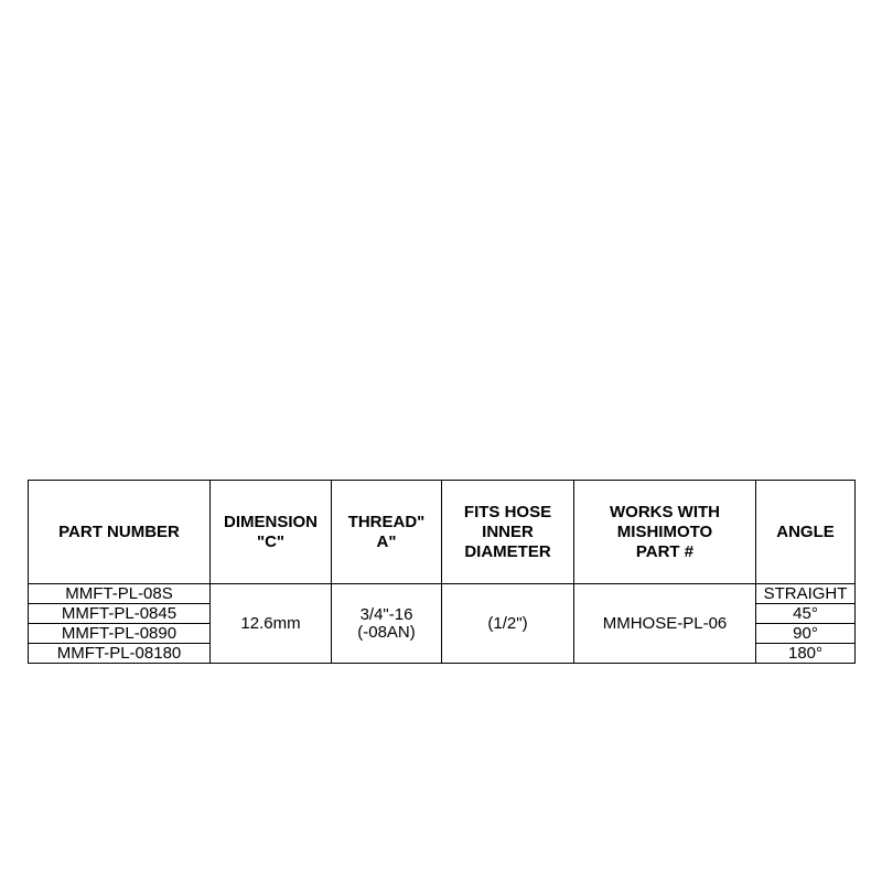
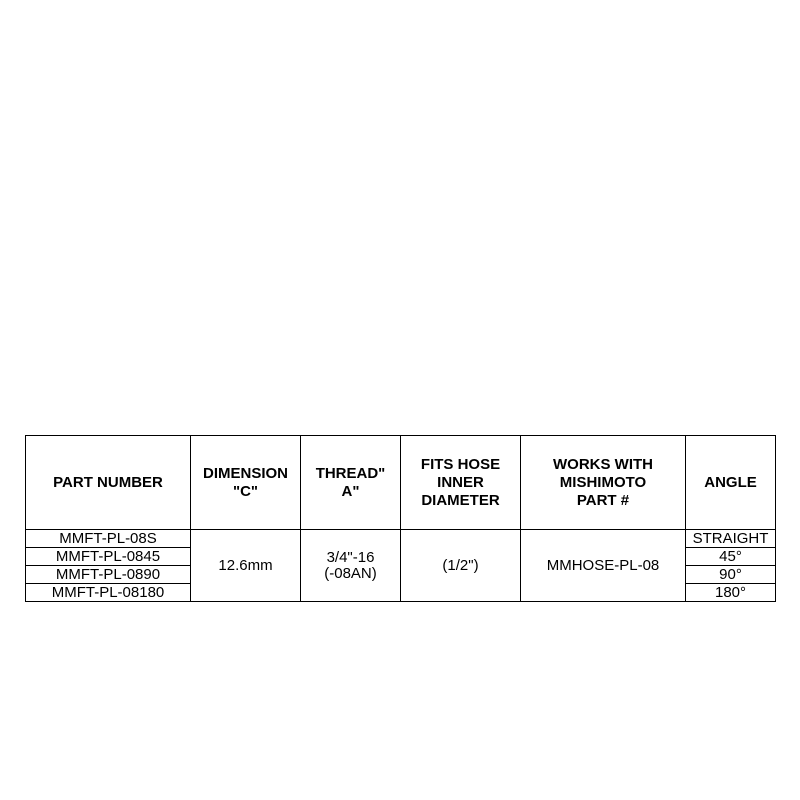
  PART NUMBER	DIMENSION "C"	THREAD" A"	FITS HOSE INNER DIAMETER	WORKS WITH MISHIMOTO PART #	ANGLE
- MMFT-PL-08S	12.6mm	3/4"-16 (-08AN)	(1/2")	MMHOSE-PL-06	STRAIGHT
+ MMFT-PL-08S	12.6mm	3/4"-16 (-08AN)	(1/2")	MMHOSE-PL-08	STRAIGHT
  MMFT-PL-0845	45°
  MMFT-PL-0890	90°
  MMFT-PL-08180	180°
